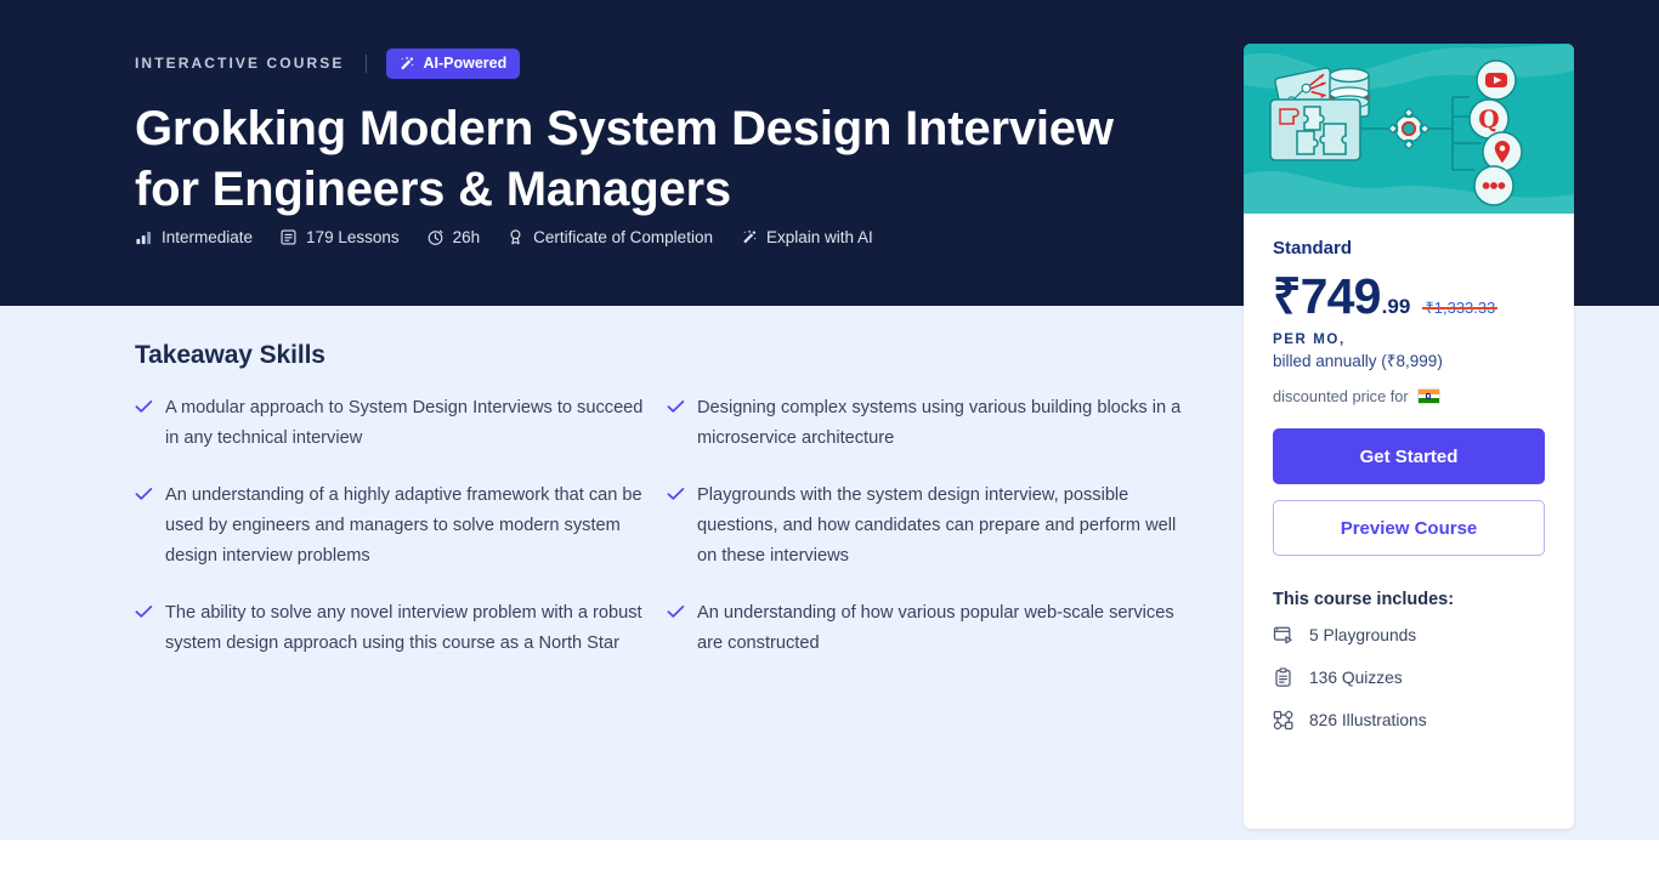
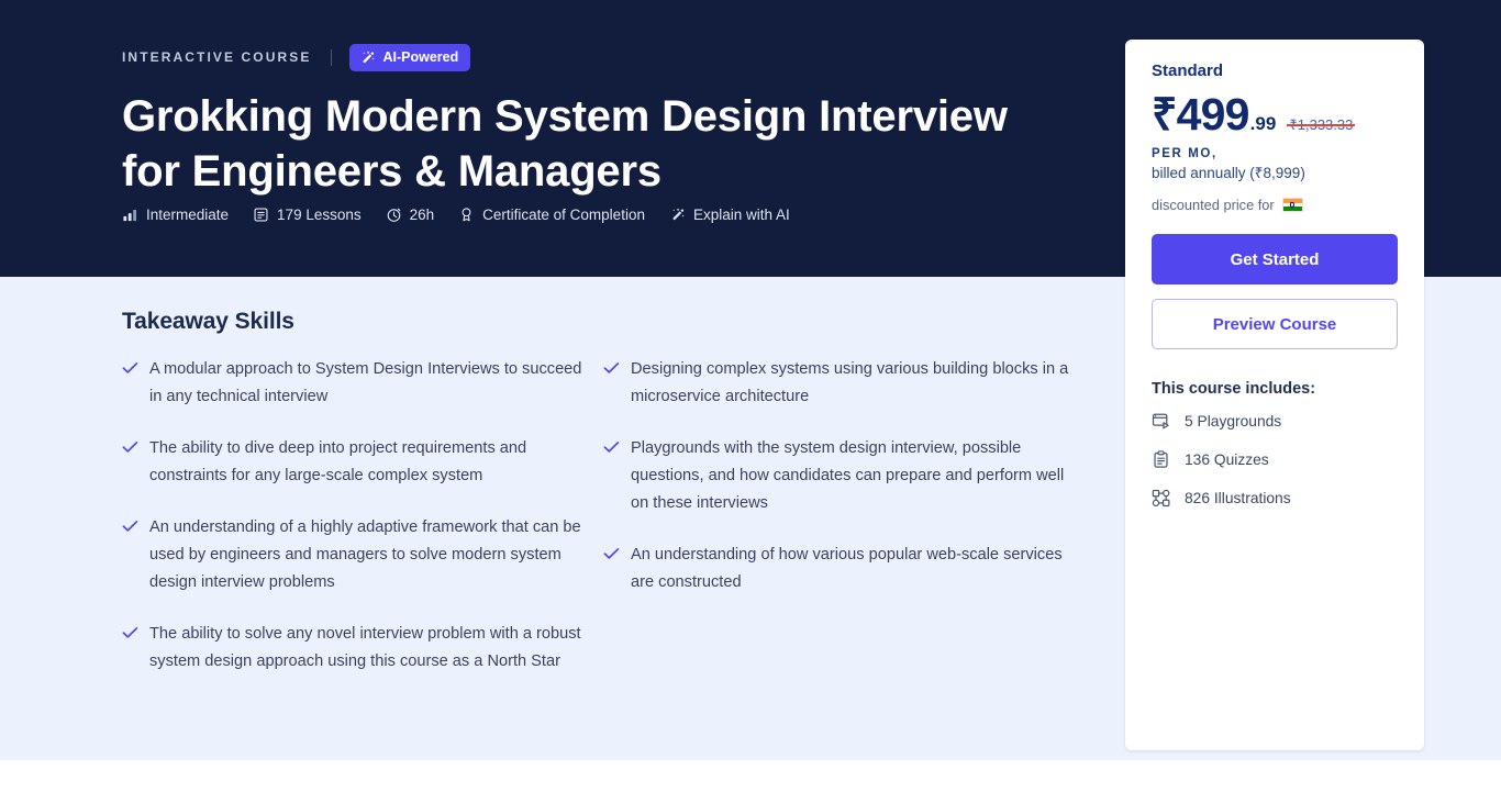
  INTERACTIVE COURSE
  AI-Powered
  Grokking Modern System Design Interview for Engineers & Managers
  Intermediate
  179 Lessons
  26h
  Certificate of Completion
  Explain with AI
  Takeaway Skills
  A modular approach to System Design Interviews to succeed in any technical interview
+ The ability to dive deep into project requirements and constraints for any large-scale complex system
  An understanding of a highly adaptive framework that can be used by engineers and managers to solve modern system design interview problems
  The ability to solve any novel interview problem with a robust system design approach using this course as a North Star
  Designing complex systems using various building blocks in a microservice architecture
  Playgrounds with the system design interview, possible questions, and how candidates can prepare and perform well on these interviews
  An understanding of how various popular web-scale services are constructed
- Q
  Standard
- ₹749
+ ₹499
  .99
  ₹1,333.33
  PER MO,
  billed annually (₹8,999)
  discounted price for
  Get Started
  Preview Course
  This course includes:
  5 Playgrounds
  136 Quizzes
  826 Illustrations
